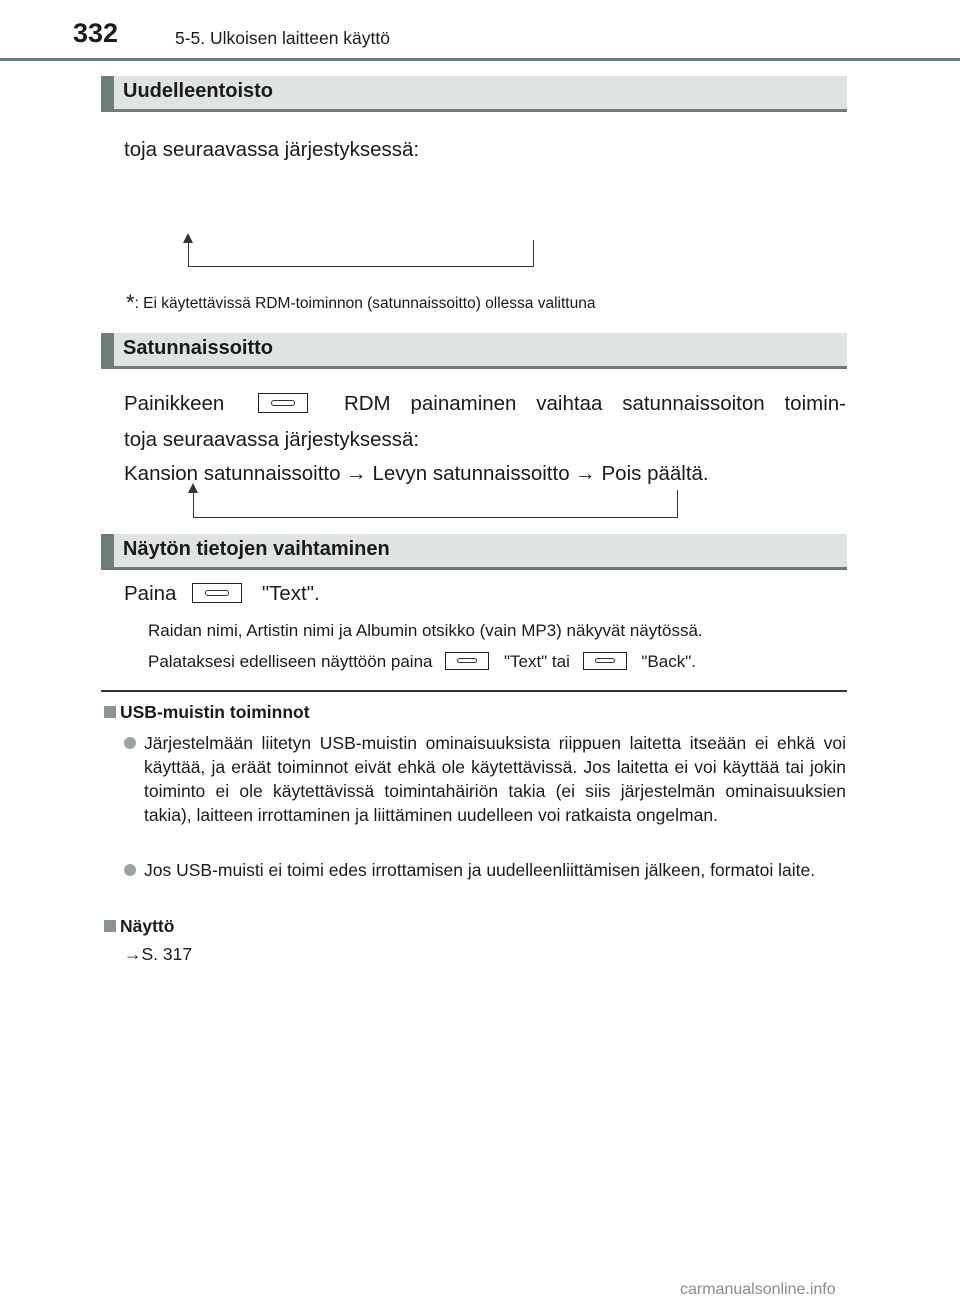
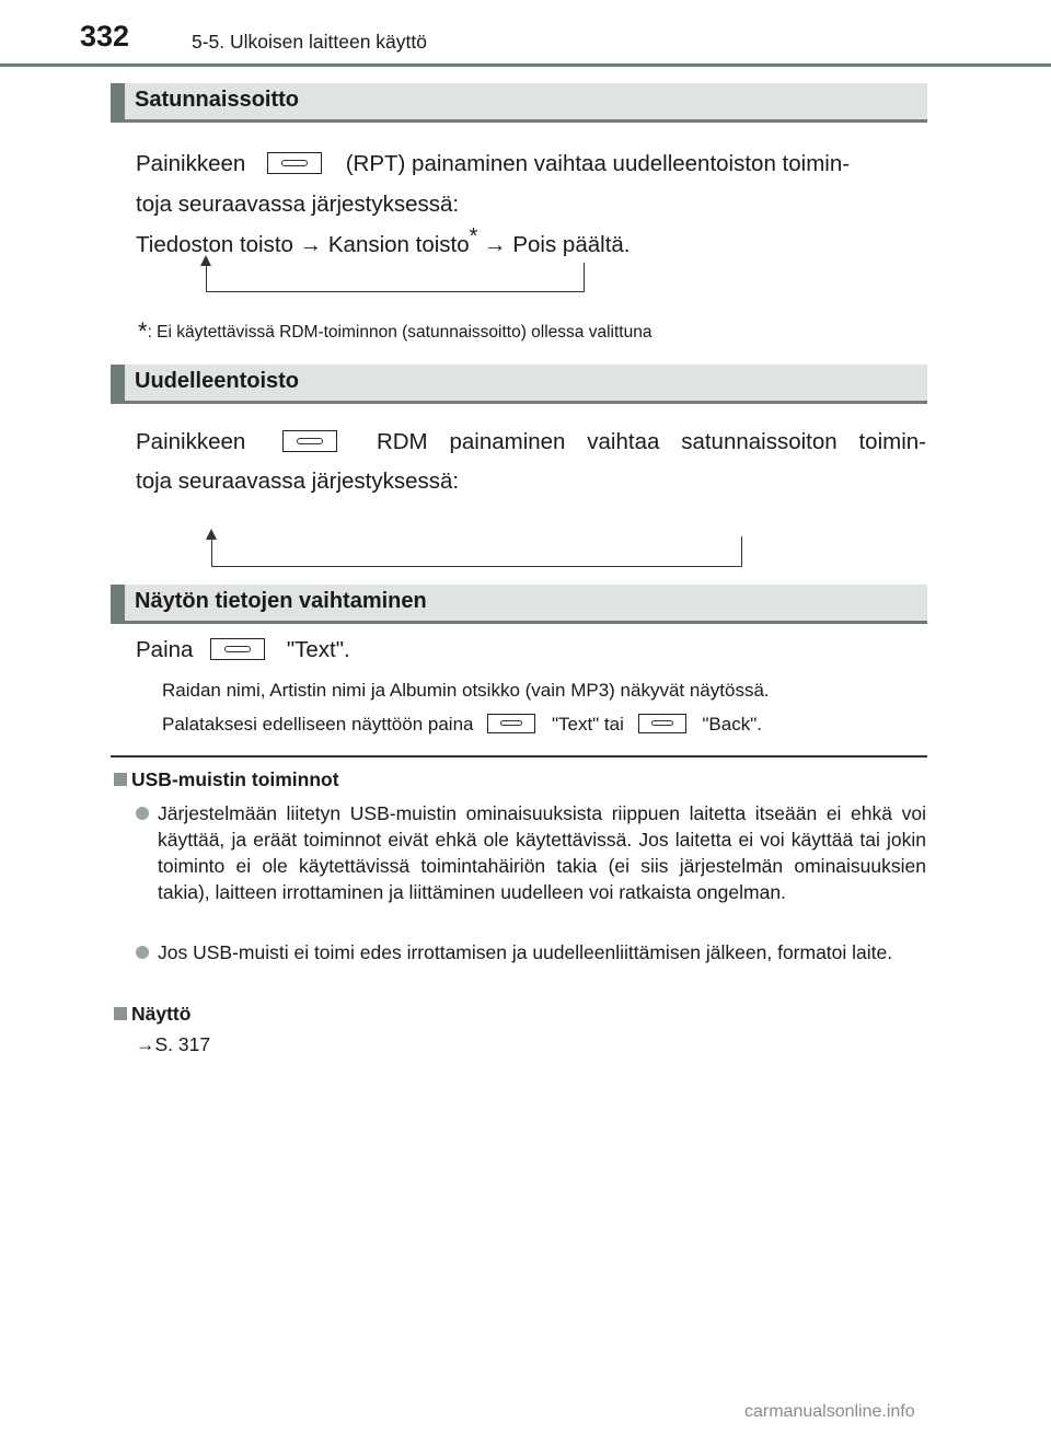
  332
  5-5. Ulkoisen laitteen käyttö
- Uudelleentoisto
+ Satunnaissoitto
+ Painikkeen (RPT) painaminen vaihtaa uudelleentoiston toimin-
  toja seuraavassa järjestyksessä:
+ Tiedoston toisto → Kansion toisto* → Pois päältä.
  *: Ei käytettävissä RDM-toiminnon (satunnaissoitto) ollessa valittuna
- Satunnaissoitto
+ Uudelleentoisto
  Painikkeen RDM painaminen vaihtaa satunnaissoiton toimin-
  toja seuraavassa järjestyksessä:
- Kansion satunnaissoitto → Levyn satunnaissoitto → Pois päältä.
  Näytön tietojen vaihtaminen
  Paina "Text".
  Raidan nimi, Artistin nimi ja Albumin otsikko (vain MP3) näkyvät näytössä.
  Palataksesi edelliseen näyttöön paina "Text" tai "Back".
  USB-muistin toiminnot
  Järjestelmään liitetyn USB-muistin ominaisuuksista riippuen laitetta itseään ei ehkä voi käyttää, ja eräät toiminnot eivät ehkä ole käytettävissä. Jos laitetta ei voi käyttää tai jokin toiminto ei ole käytettävissä toimintahäiriön takia (ei siis järjestelmän ominaisuuksien takia), laitteen irrottaminen ja liittäminen uudelleen voi ratkaista ongelman.
  Jos USB-muisti ei toimi edes irrottamisen ja uudelleenliittämisen jälkeen, formatoi laite.
  Näyttö
  →S. 317
  carmanualsonline.info
